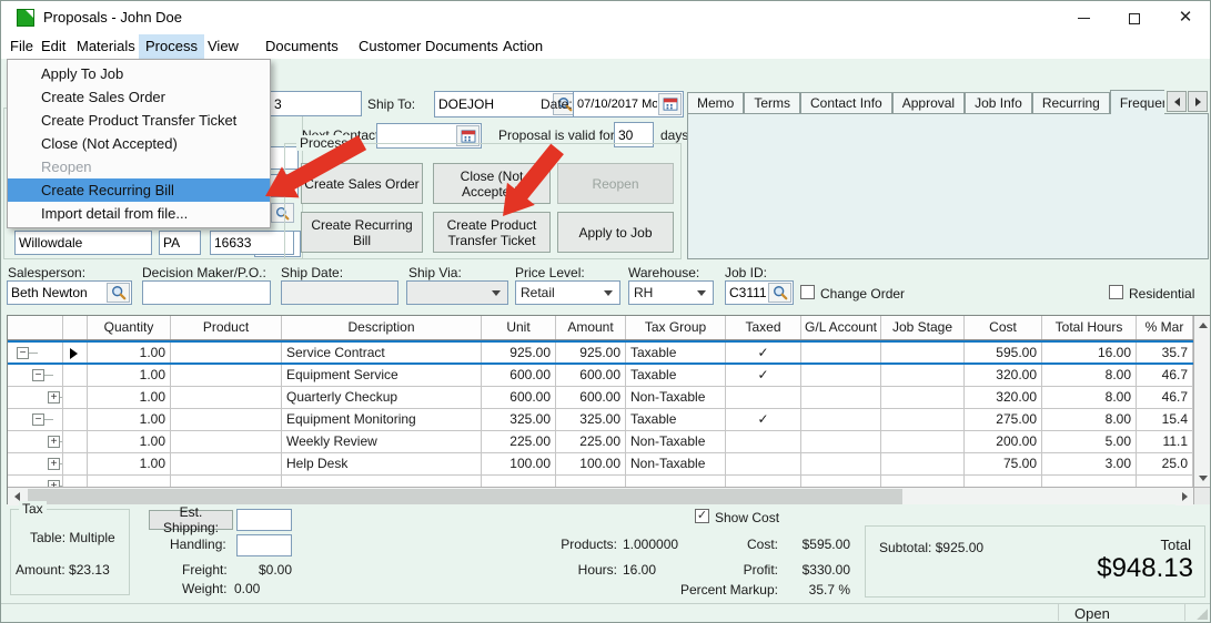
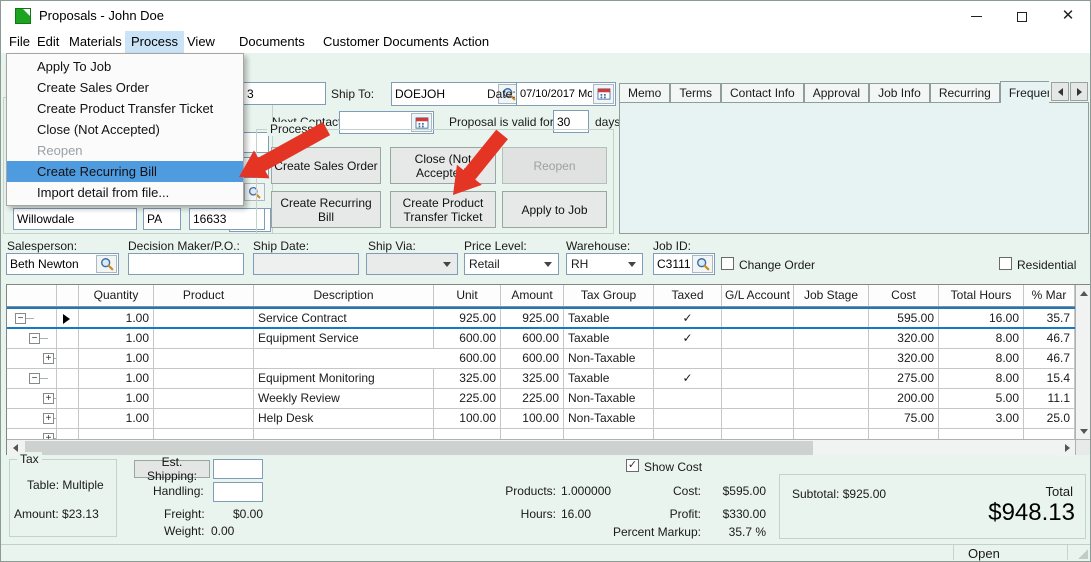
  Proposals - John Doe
  ✕
  File
  Edit
  Materials
  Process
  View
  Documents
  Customer Documents
  Action
  Willowdale
  PA
  16633
  3
  Ship To:
  DOEJOH
  Date:
  07/10/2017 Mo
  Proposal is valid for
  30
  days
  Proces
  Create Sales Order
  Close (Not Accepte
  Reopen
  Create Recurring Bill
  Create Product Transfer Ticket
  Apply to Job
  Memo
  Terms
  Contact Info
  Approval
  Job Info
  Recurring
  Salesperson:
  Beth Newton
  Decision Maker/P.O.:
  Ship Date:
  Ship Via:
  Price Level:
  Retail
  Warehouse:
  RH
  Job ID:
  C3111
  Change Order
  Residential
  Quantity
  Product
  Description
  Unit
  Amount
  Tax Group
  Taxed
  G/L Account
  Job Stage
  Cost
  Total Hours
  % Mar
  −
  1.00
  Service Contract
  925.00
  925.00
  Taxable
  ✓
  595.00
  16.00
  35.7
  −
  1.00
  Equipment Service
  600.00
  600.00
  Taxable
  ✓
  320.00
  8.00
  46.7
  +
  1.00
- Quarterly Checkup
  600.00
  600.00
  Non-Taxable
  320.00
  8.00
  46.7
  −
  1.00
  Equipment Monitoring
  325.00
  325.00
  Taxable
  ✓
  275.00
  8.00
  15.4
  +
  1.00
  Weekly Review
  225.00
  225.00
  Non-Taxable
  200.00
  5.00
  11.1
  +
  1.00
  Help Desk
  100.00
  100.00
  Non-Taxable
  75.00
  3.00
  25.0
  Tax
  Table: Multiple
  Amount: $23.13
  Est. Shipping:
  Handling:
  Freight:
  $0.00
  Weight:
  0.00
  ✓
  Show Cost
  Products:
  1.000000
  Hours:
  16.00
  Cost:
  $595.00
  Profit:
  $330.00
  Percent Markup:
  35.7 %
  Subtotal: $925.00
  Total
  $948.13
  Open
  Apply To Job
  Create Sales Order
  Create Product Transfer Ticket
  Close (Not Accepted)
  Reopen
  Create Recurring Bill
  Import detail from file...
